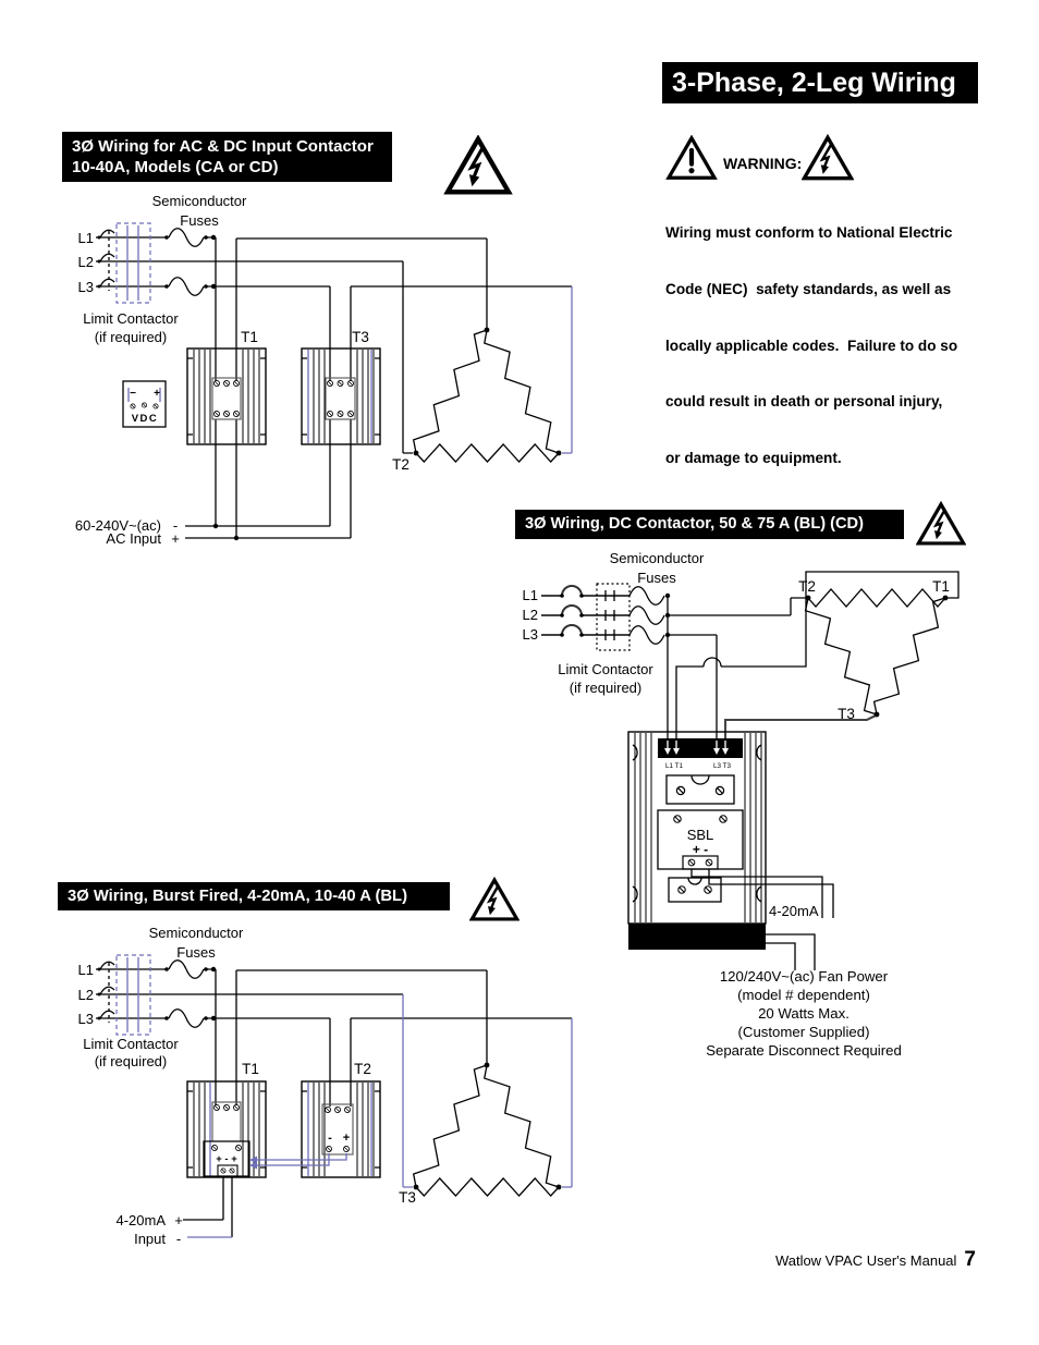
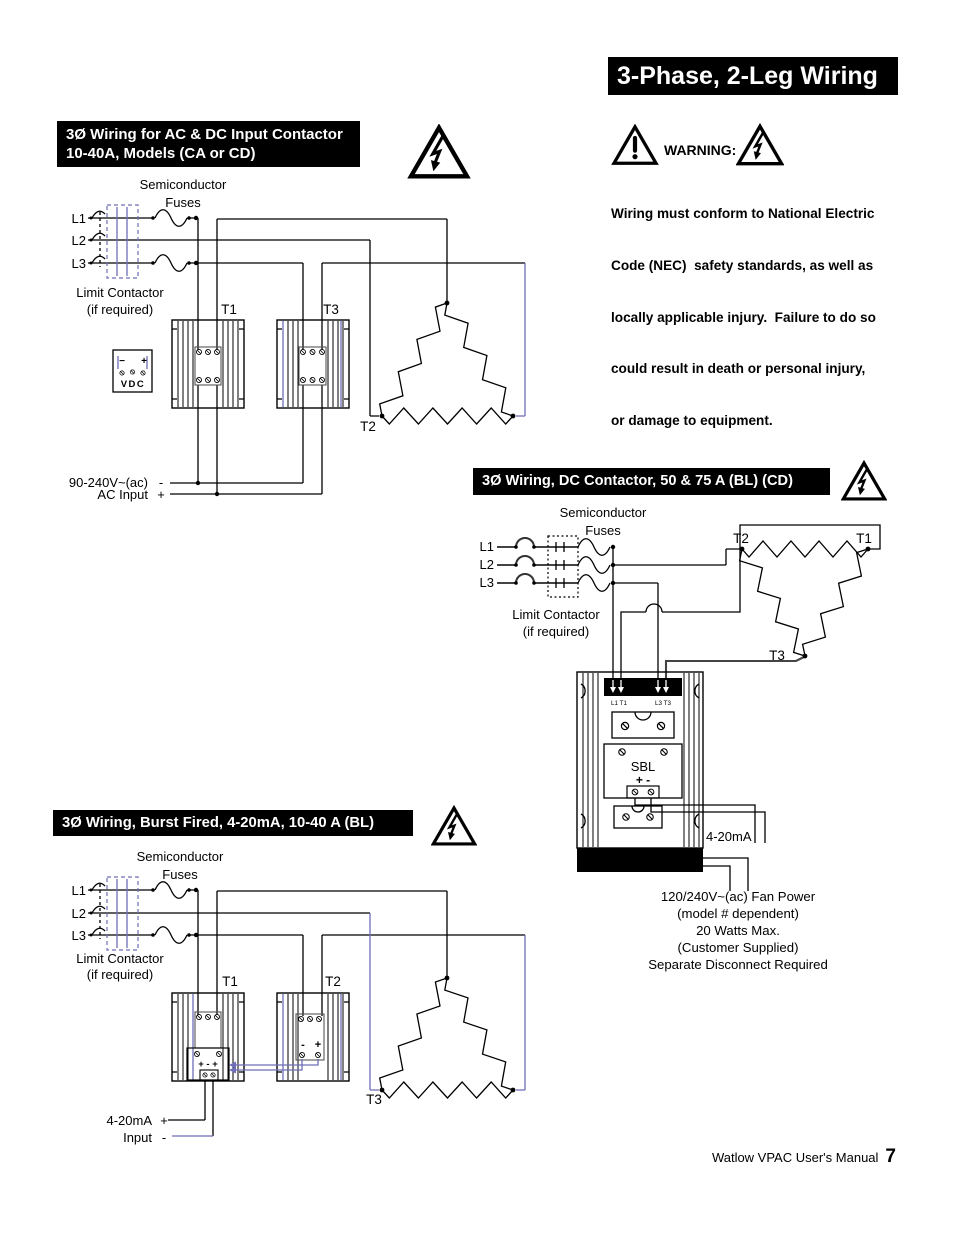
  Semiconductor
  Fuses
  L1
  L2
  L3
  Limit Contactor
  (if required)
  T1
  T3
  T2
- 60-240V~(ac)
+ 90-240V~(ac)
  -
  AC Input
  +
  −
  +
  VDC
  WARNING:
  Semiconductor
  Fuses
  L1
  L2
  L3
  Limit Contactor
  (if required)
  T2
  T1
  T3
  4-20mA
  SBL
  + -
  Semiconductor
  Fuses
  L1
  L2
  L3
  Limit Contactor
  (if required)
  T1
  T2
  T3
  4-20mA
  +
  Input
  -
  + - +
  -
  +
  3-Phase, 2-Leg Wiring
  3Ø Wiring for AC & DC Input Contactor
  10-40A, Models (CA or CD)
  Wiring must conform to National Electric
  Code (NEC) safety standards, as well as
- locally applicable codes. Failure to do so
+ locally applicable injury. Failure to do so
  could result in death or personal injury,
  or damage to equipment.
  3Ø Wiring, DC Contactor, 50 & 75 A (BL) (CD)
  3Ø Wiring, Burst Fired, 4-20mA, 10-40 A (BL)
  120/240V~(ac) Fan Power
  (model # dependent)
  20 Watts Max.
  (Customer Supplied)
  Separate Disconnect Required
  Watlow VPAC User's Manual 7
